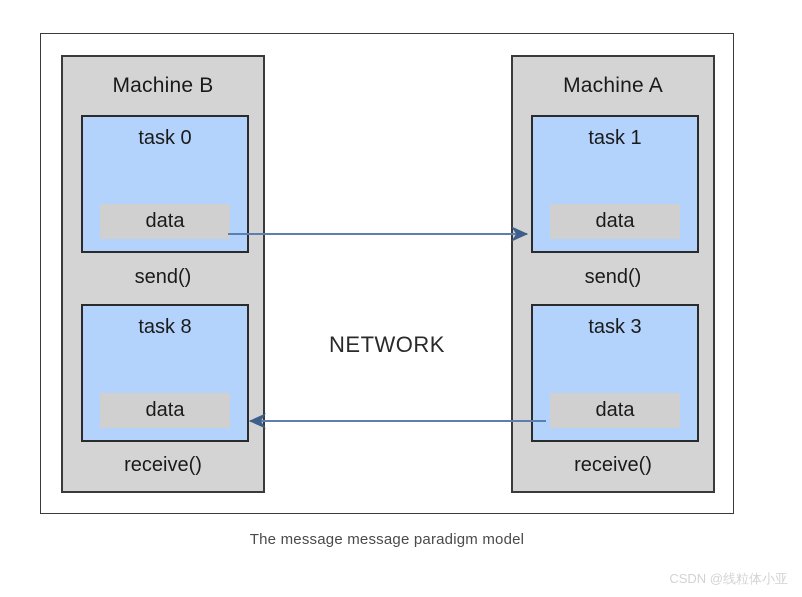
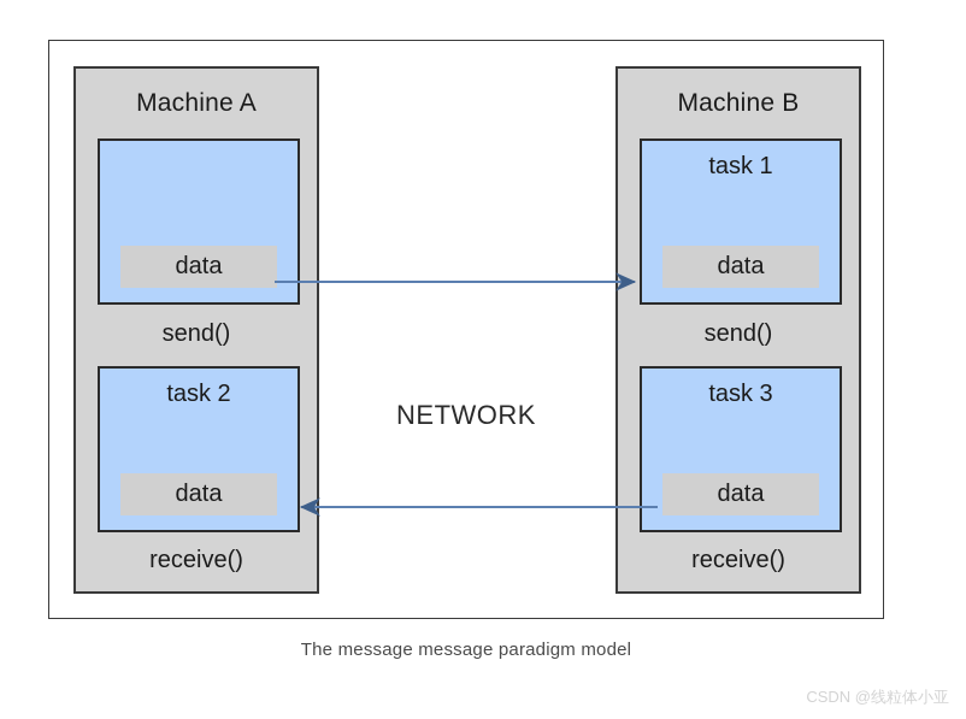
  NETWORK
- Machine B
+ Machine A
- task 0
  data
  send()
- task 8
+ task 2
  data
  receive()
- Machine A
+ Machine B
  task 1
  data
  send()
  task 3
  data
  receive()
  The message message paradigm model
  CSDN @线粒体小亚
